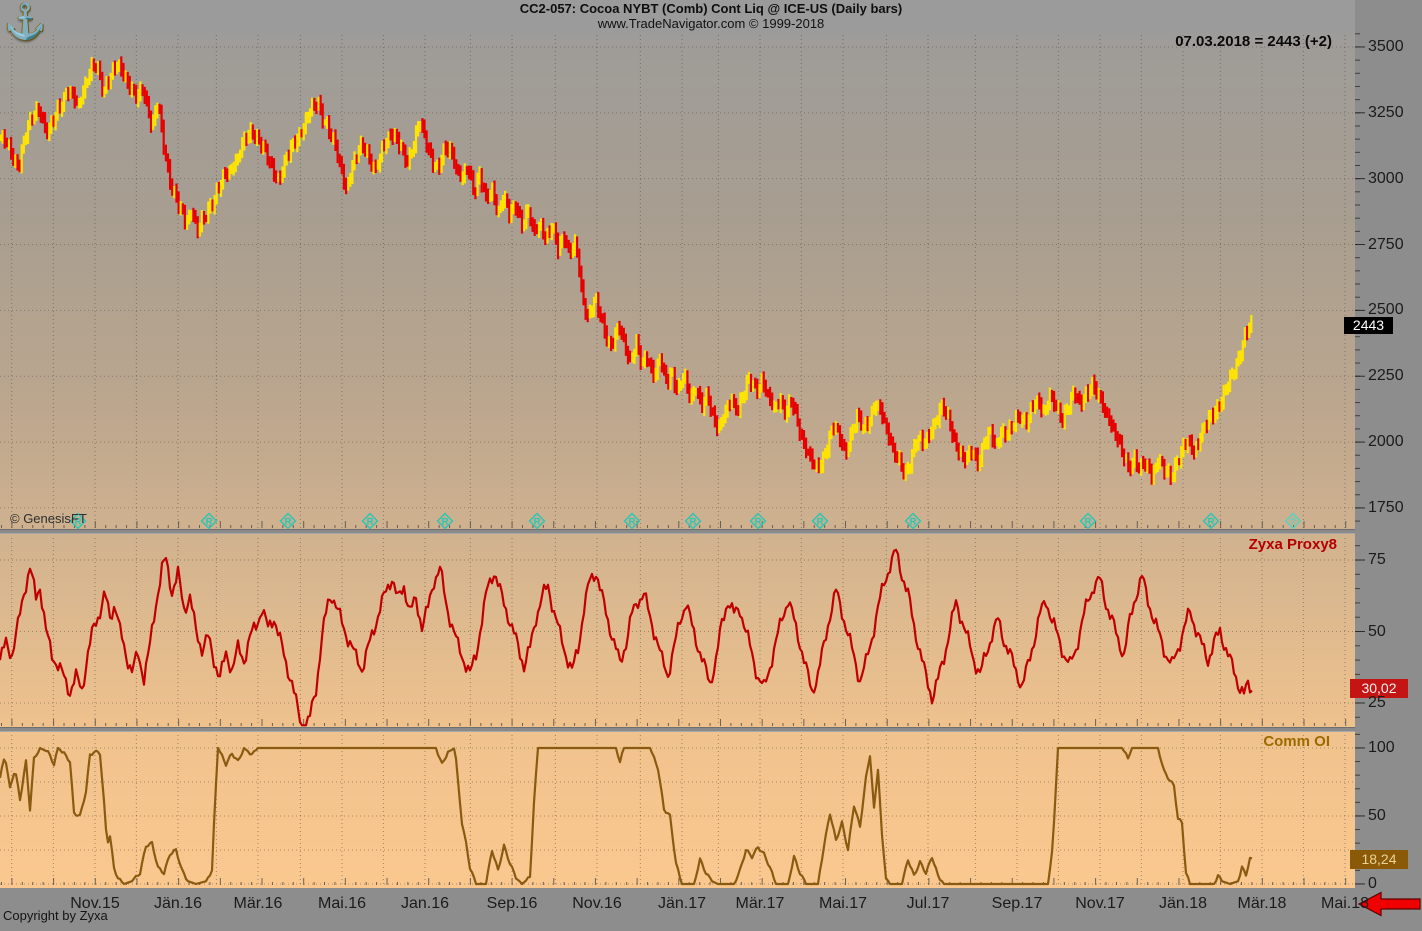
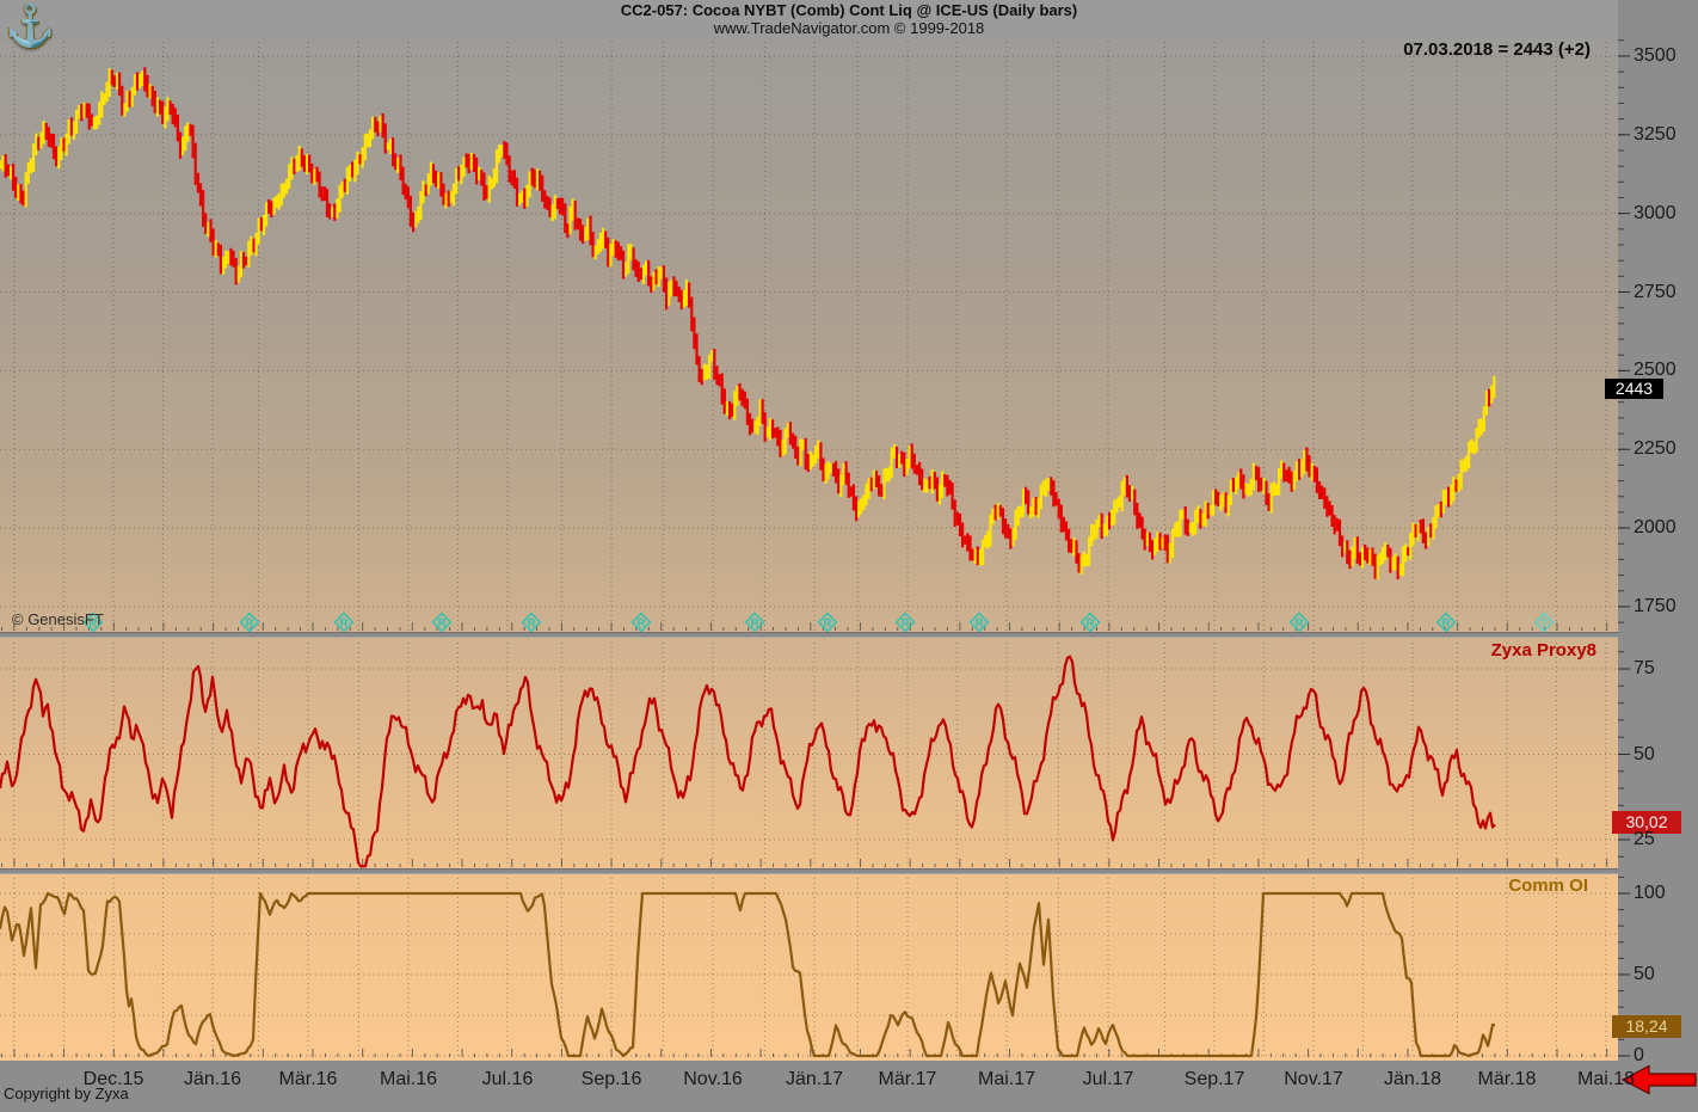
  R
  R
  R
  R
  R
  R
  R
  R
  R
  R
  R
  R
  R
  ?
  ⚓
  CC2-057: Cocoa NYBT (Comb) Cont Liq @ ICE-US (Daily bars)
  www.TradeNavigator.com © 1999-2018
  07.03.2018 = 2443 (+2)
  © GenesisFT
  Zyxa Proxy8
  Comm OI
  2443
  30,02
  18,24
  Copyright by Zyxa
  1750
  2000
  2250
  2500
  2750
  3000
  3250
  3500
  25
  50
  75
  0
  50
  100
- Nov.15
+ Dec.15
  Jän.16
  Mär.16
  Mai.16
- Jan.16
+ Jul.16
  Sep.16
  Nov.16
  Jän.17
  Mär.17
  Mai.17
  Jul.17
  Sep.17
  Nov.17
  Jän.18
  Mär.18
  Mai.18
